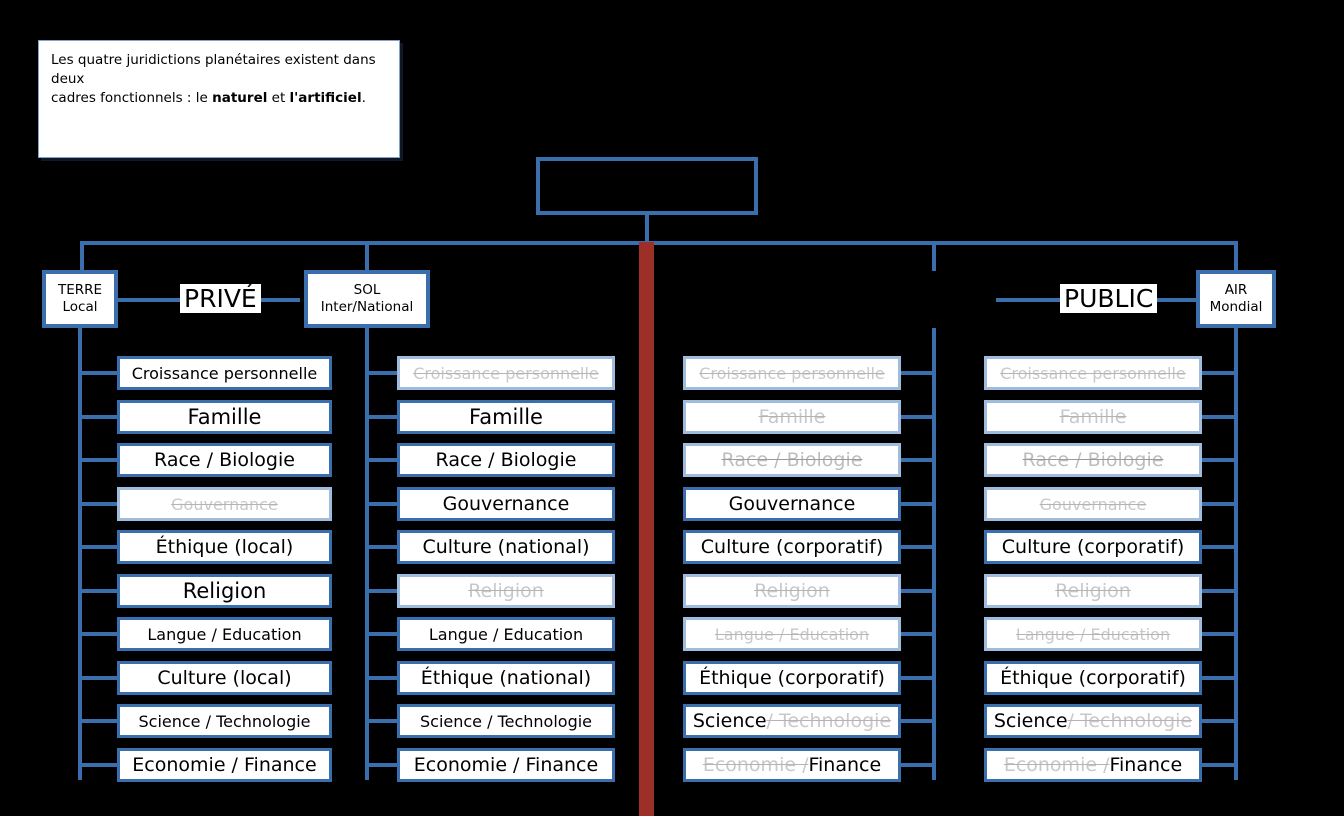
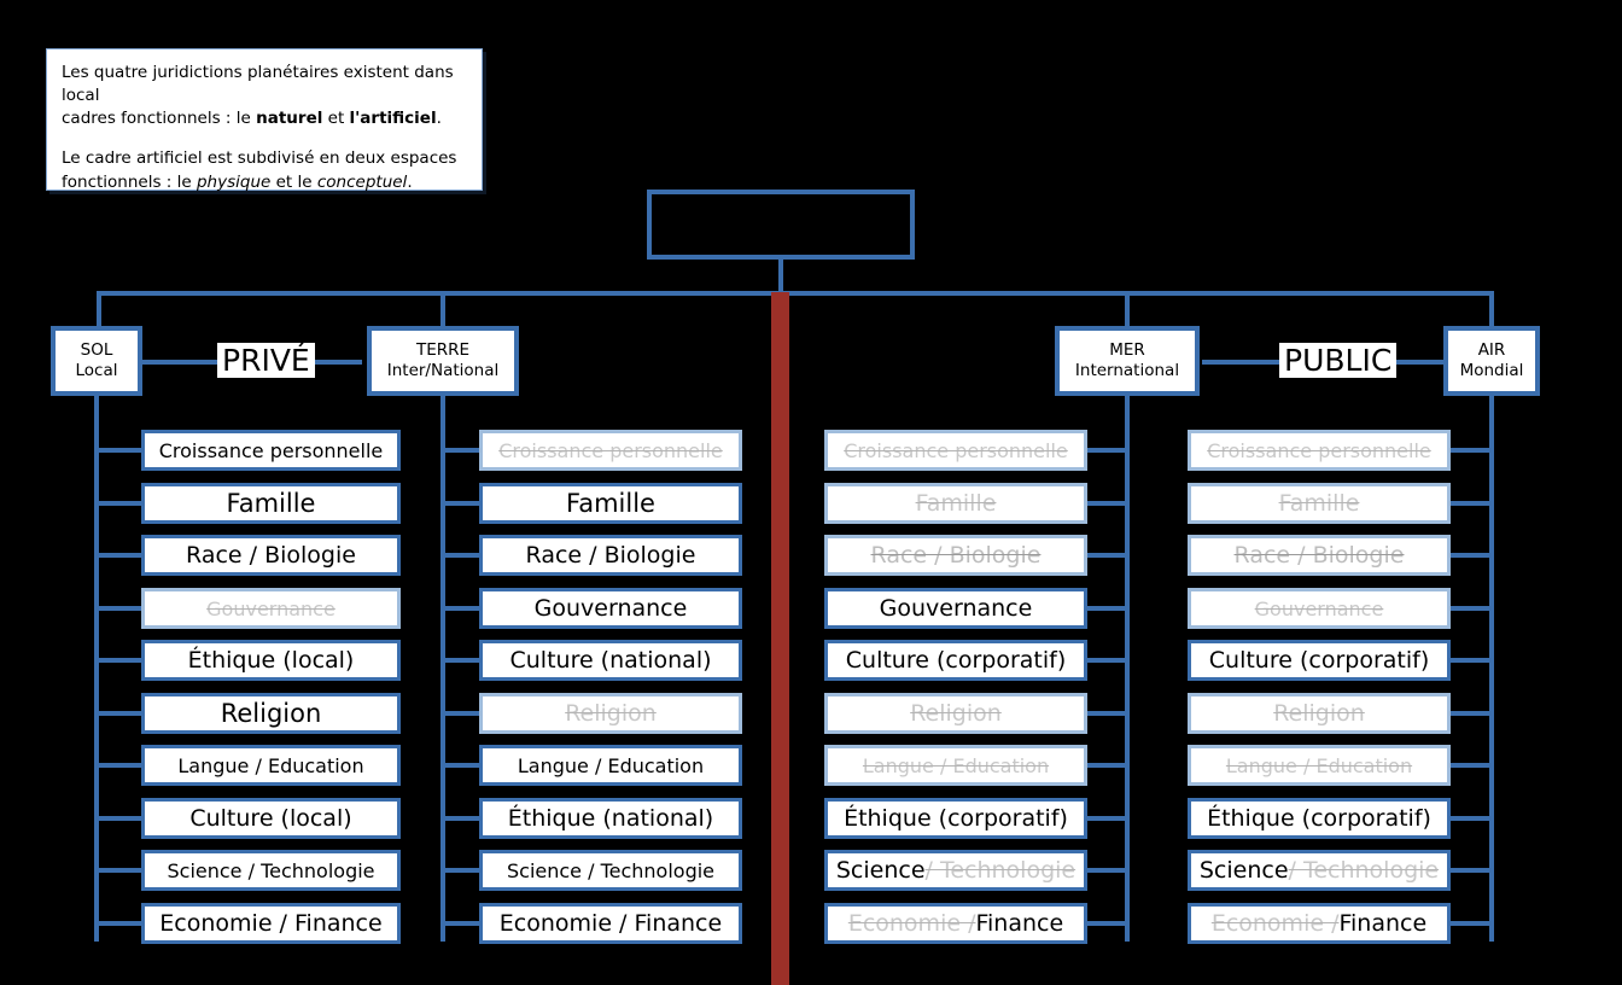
- Les quatre juridictions planétaires existent dans deux
+ Les quatre juridictions planétaires existent dans local
  cadres fonctionnels : le naturel et l'artificiel.
+ Le cadre artificiel est subdivisé en deux espaces
+ fonctionnels : le physique et le conceptuel.
  PRIVÉ
  PUBLIC
- TERRE
+ SOL
  Local
- SOL
+ TERRE
  Inter/National
+ MER
+ International
  AIR
  Mondial
  Croissance personnelle
  Famille
  Race / Biologie
  Gouvernance
  Éthique (local)
  Religion
  Langue / Education
  Culture (local)
  Science / Technologie
  Economie / Finance
  Croissance personnelle
  Famille
  Race / Biologie
  Gouvernance
  Culture (national)
  Religion
  Langue / Education
  Éthique (national)
  Science / Technologie
  Economie / Finance
  Croissance personnelle
  Famille
  Race / Biologie
  Gouvernance
  Culture (corporatif)
  Religion
  Langue / Education
  Éthique (corporatif)
  Science
  / Technologie
  Economie /
  Finance
  Croissance personnelle
  Famille
  Race / Biologie
  Gouvernance
  Culture (corporatif)
  Religion
  Langue / Education
  Éthique (corporatif)
  Science
  / Technologie
  Economie /
  Finance
